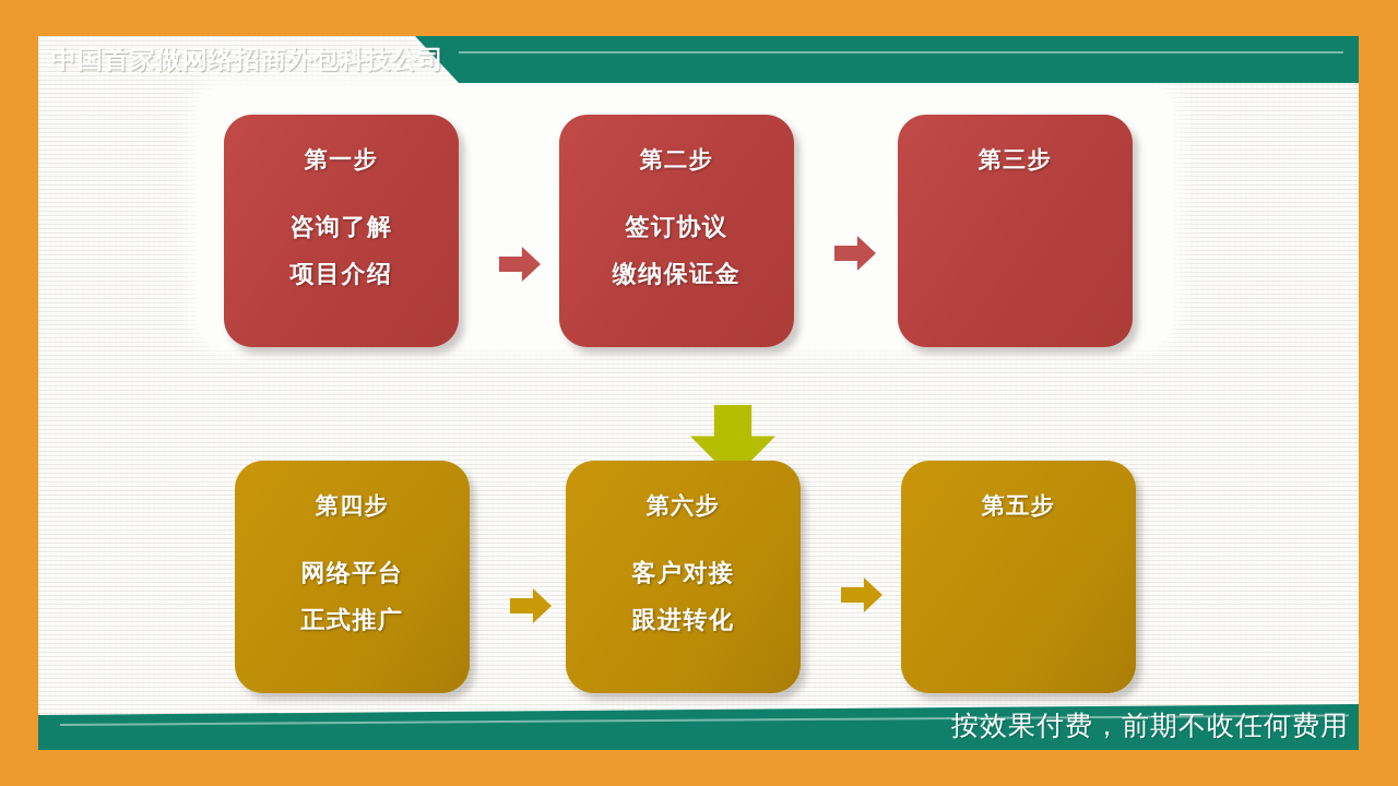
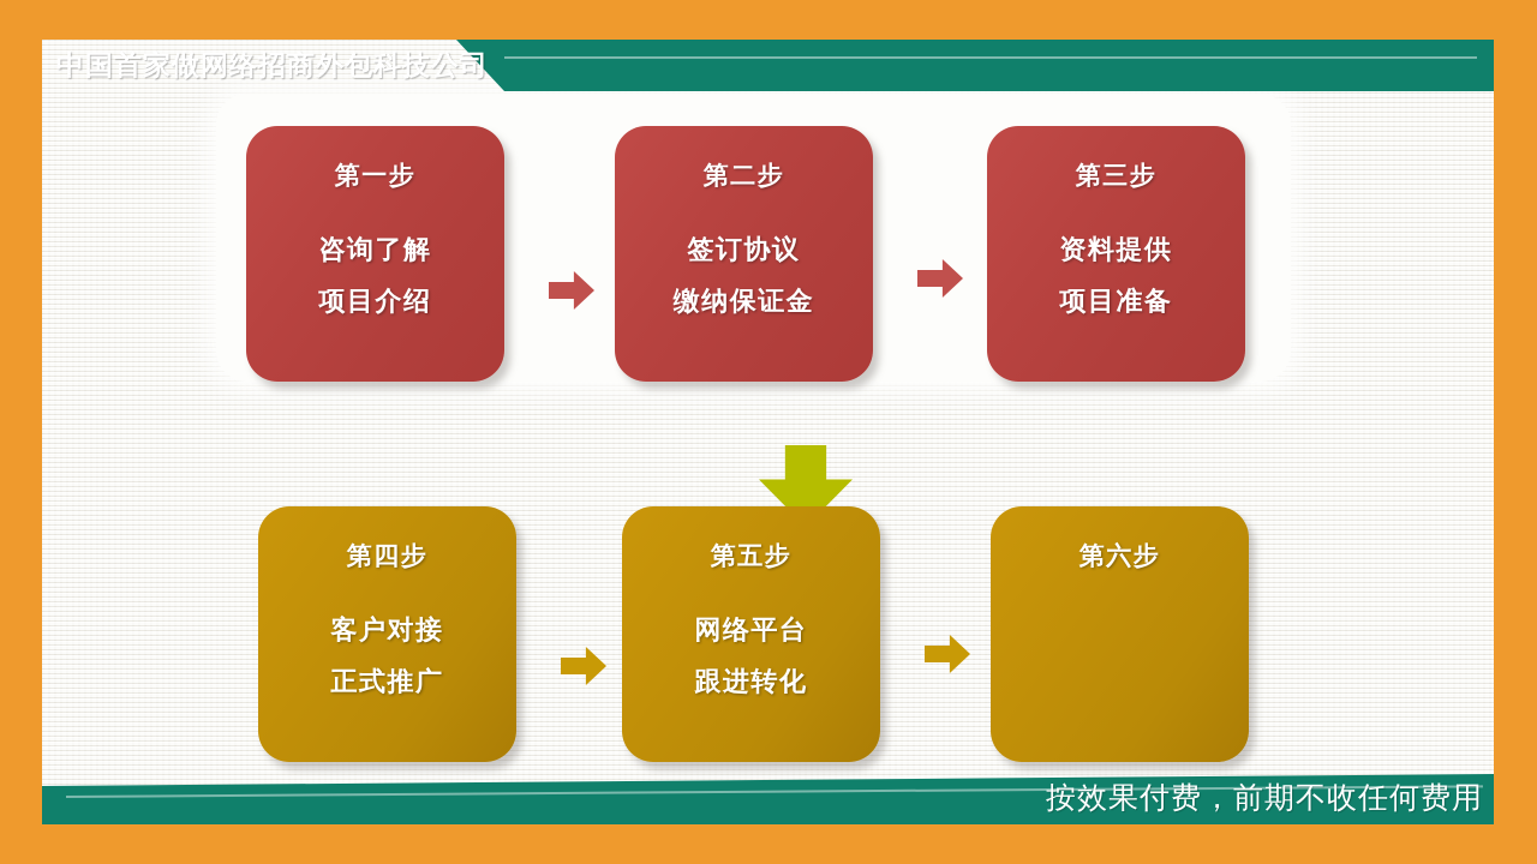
  第一步
  咨询了解
  项目介绍
  第二步
  签订协议
  缴纳保证金
  第三步
+ 资料提供
+ 项目准备
  第四步
- 网络平台
+ 客户对接
  正式推广
- 第六步
+ 第五步
- 客户对接
+ 网络平台
  跟进转化
- 第五步
+ 第六步
  中国首家做网络招商外包科技公司
  按效果付费，前期不收任何费用
